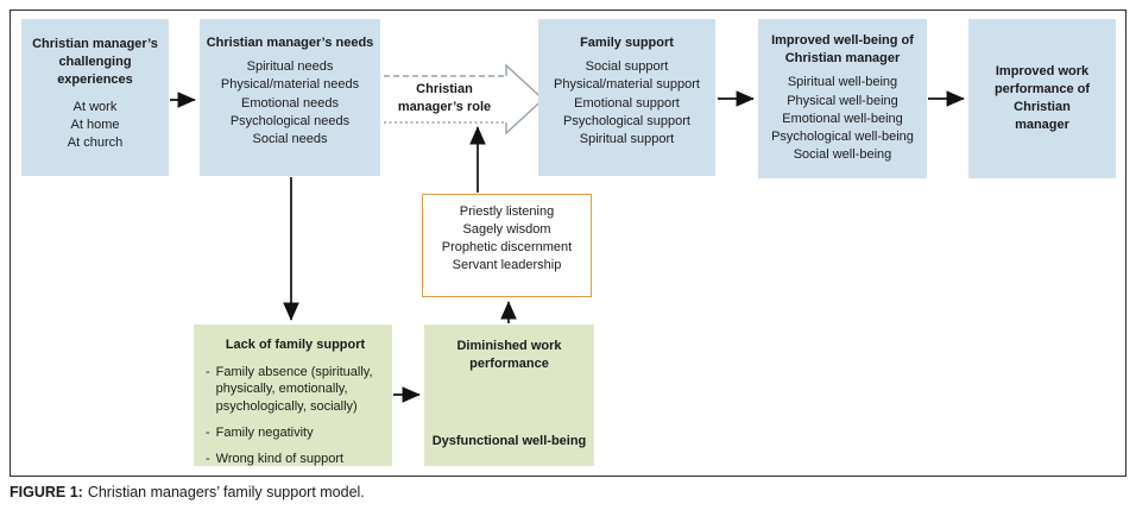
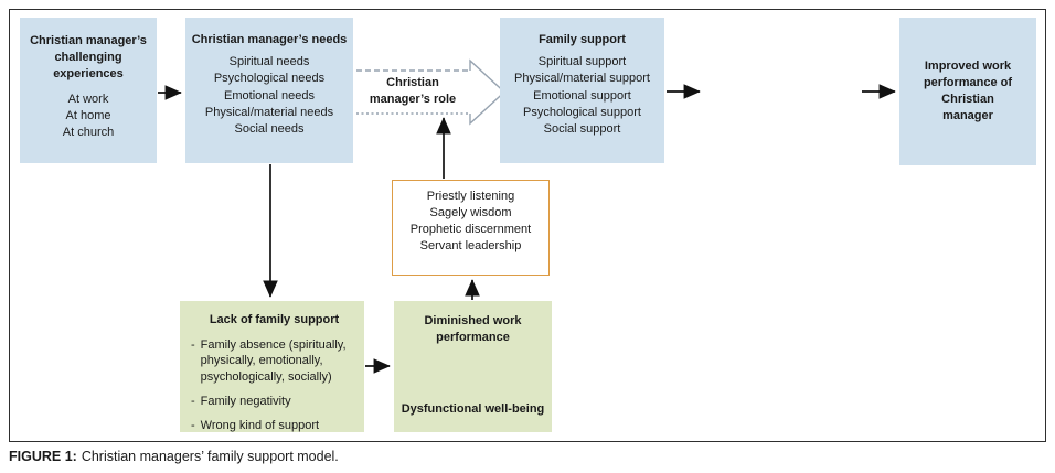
  Christian manager’s challenging experiences
  At work
  At home
  At church
  Christian manager’s needs
  Spiritual needs
- Physical/material needs
+ Psychological needs
  Emotional needs
- Psychological needs
+ Physical/material needs
  Social needs
  Christian manager’s role
  Family support
- Social support
+ Spiritual support
  Physical/material support
  Emotional support
  Psychological support
- Spiritual support
+ Social support
- Improved well-being of Christian manager
- Spiritual well-being
- Physical well-being
- Emotional well-being
- Psychological well-being
- Social well-being
  Improved work performance of Christian manager
  Priestly listening
  Sagely wisdom
  Prophetic discernment
  Servant leadership
  Lack of family support
  -
  Family absence (spiritually, physically, emotionally, psychologically, socially)
  -
  Family negativity
  -
  Wrong kind of support
  Diminished work performance
  Dysfunctional well-being
  FIGURE 1: Christian managers’ family support model.
